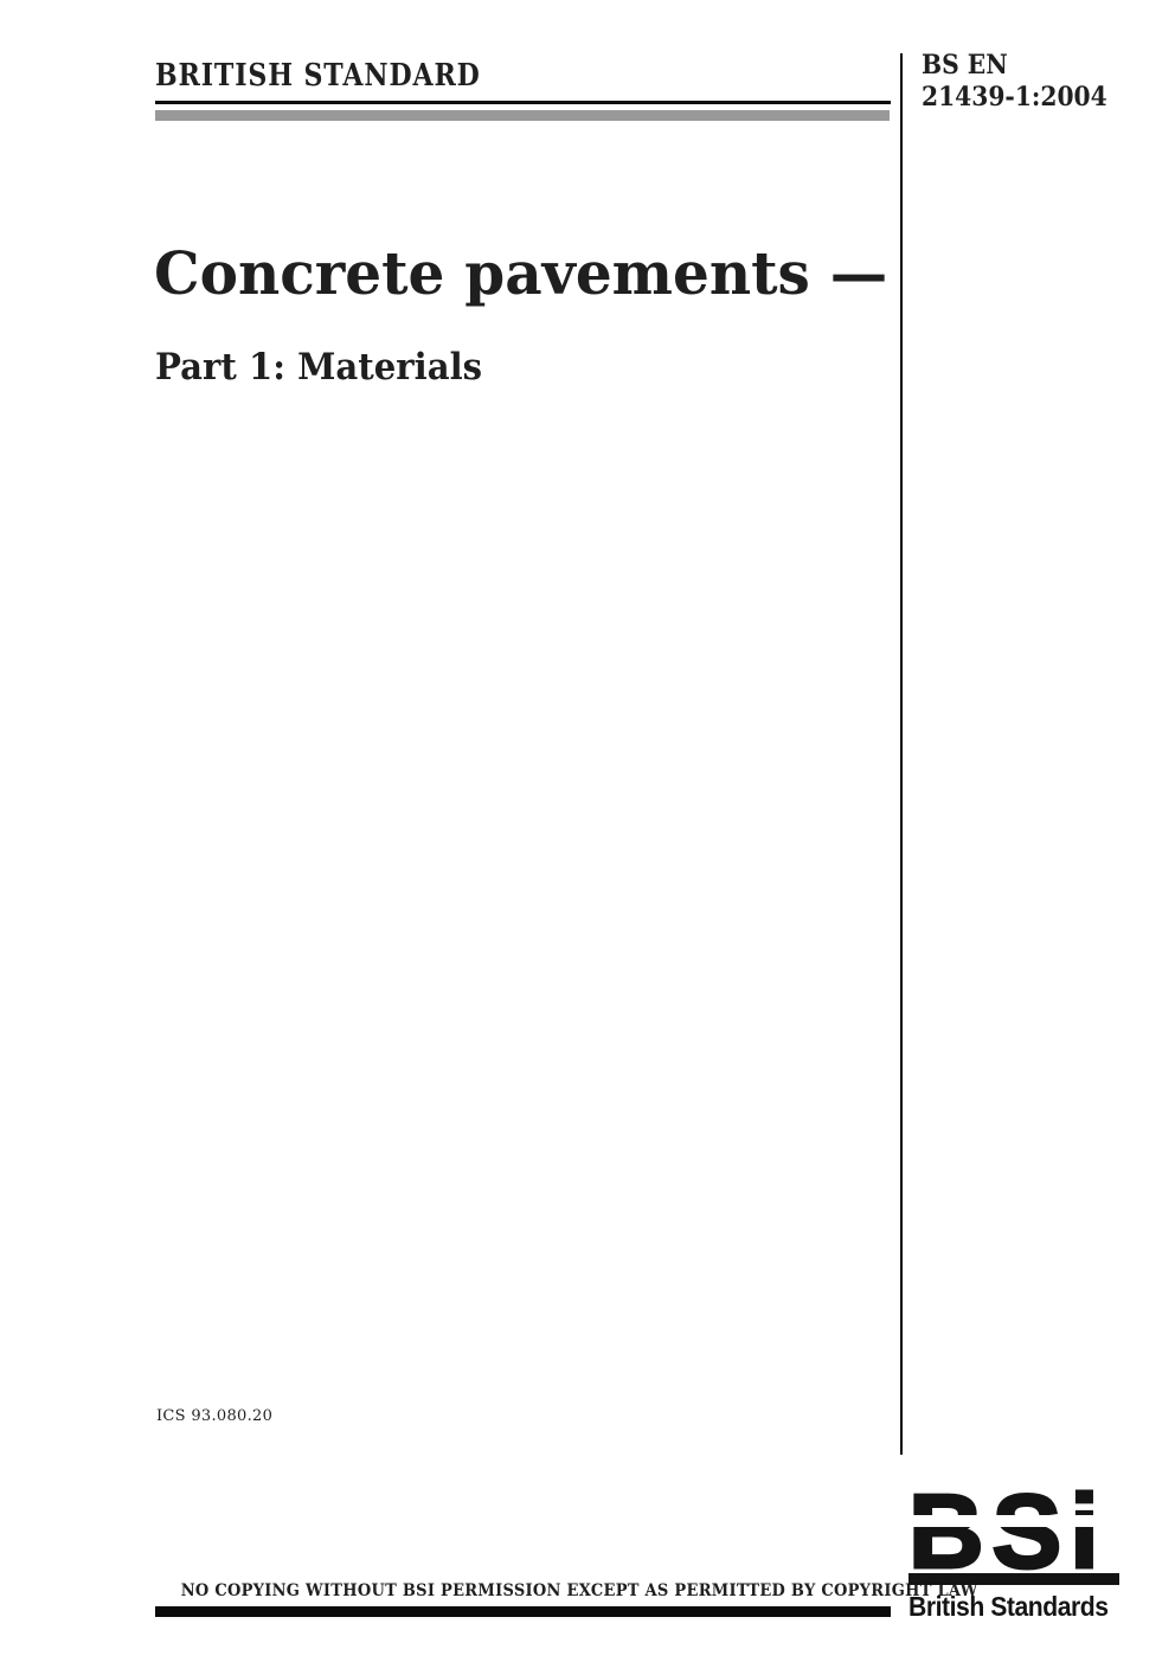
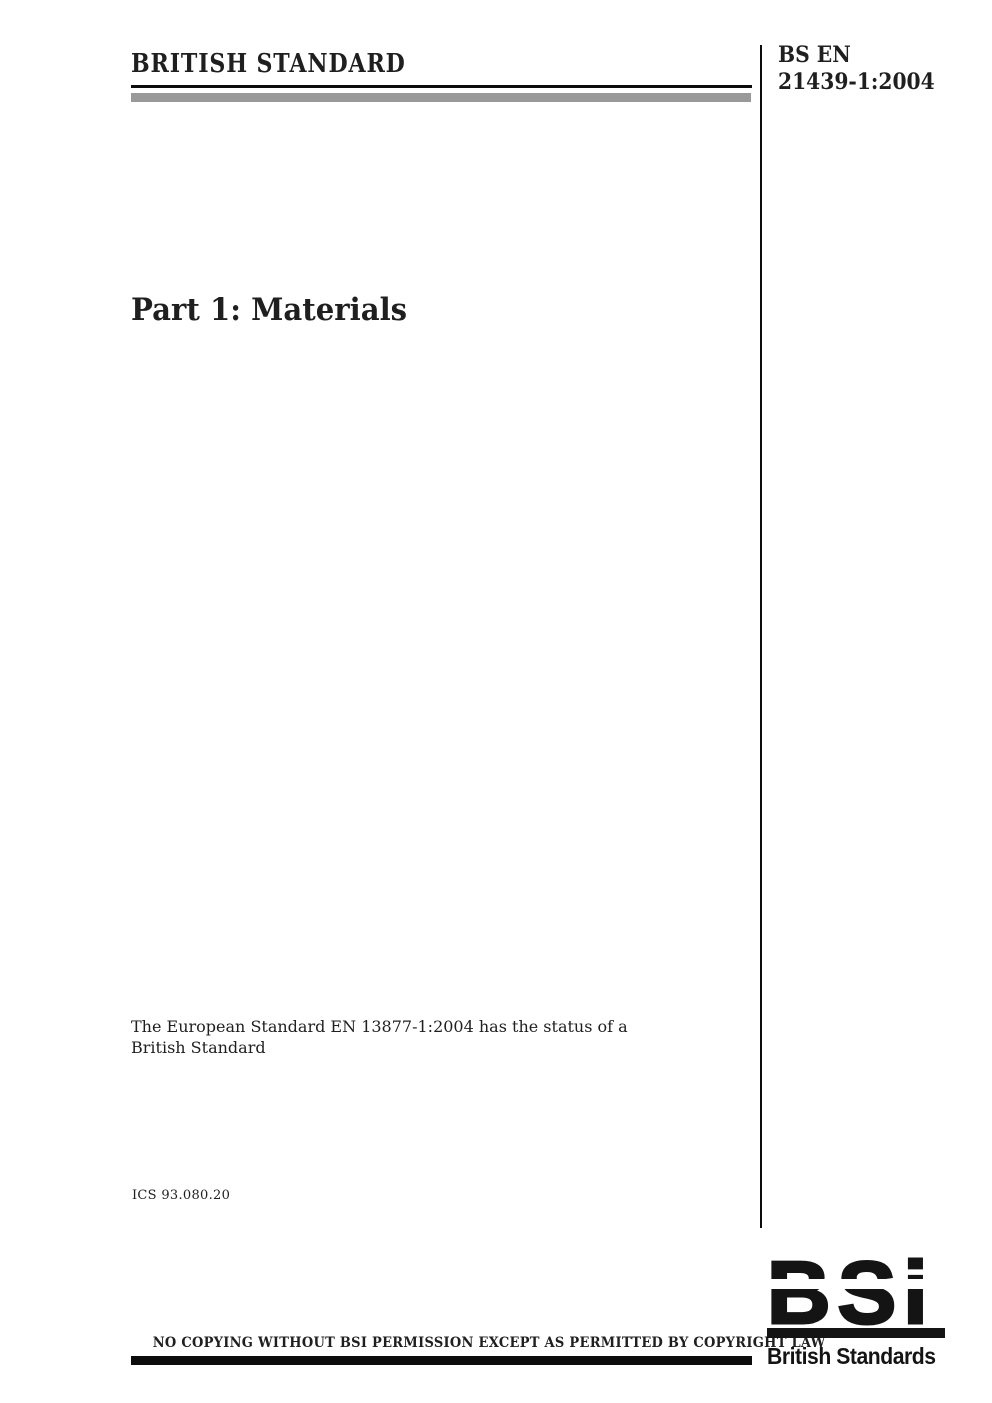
  BRITISH STANDARD
  BS EN
  21439-1:2004
- Concrete pavements —
  Part 1: Materials
+ The European Standard EN 13877-1:2004 has the status of a
+ British Standard
  ICS 93.080.20
  NO COPYING WITHOUT BSI PERMISSION EXCEPT AS PERMITTED BY COPYRIG
  BSi
  British Standards
